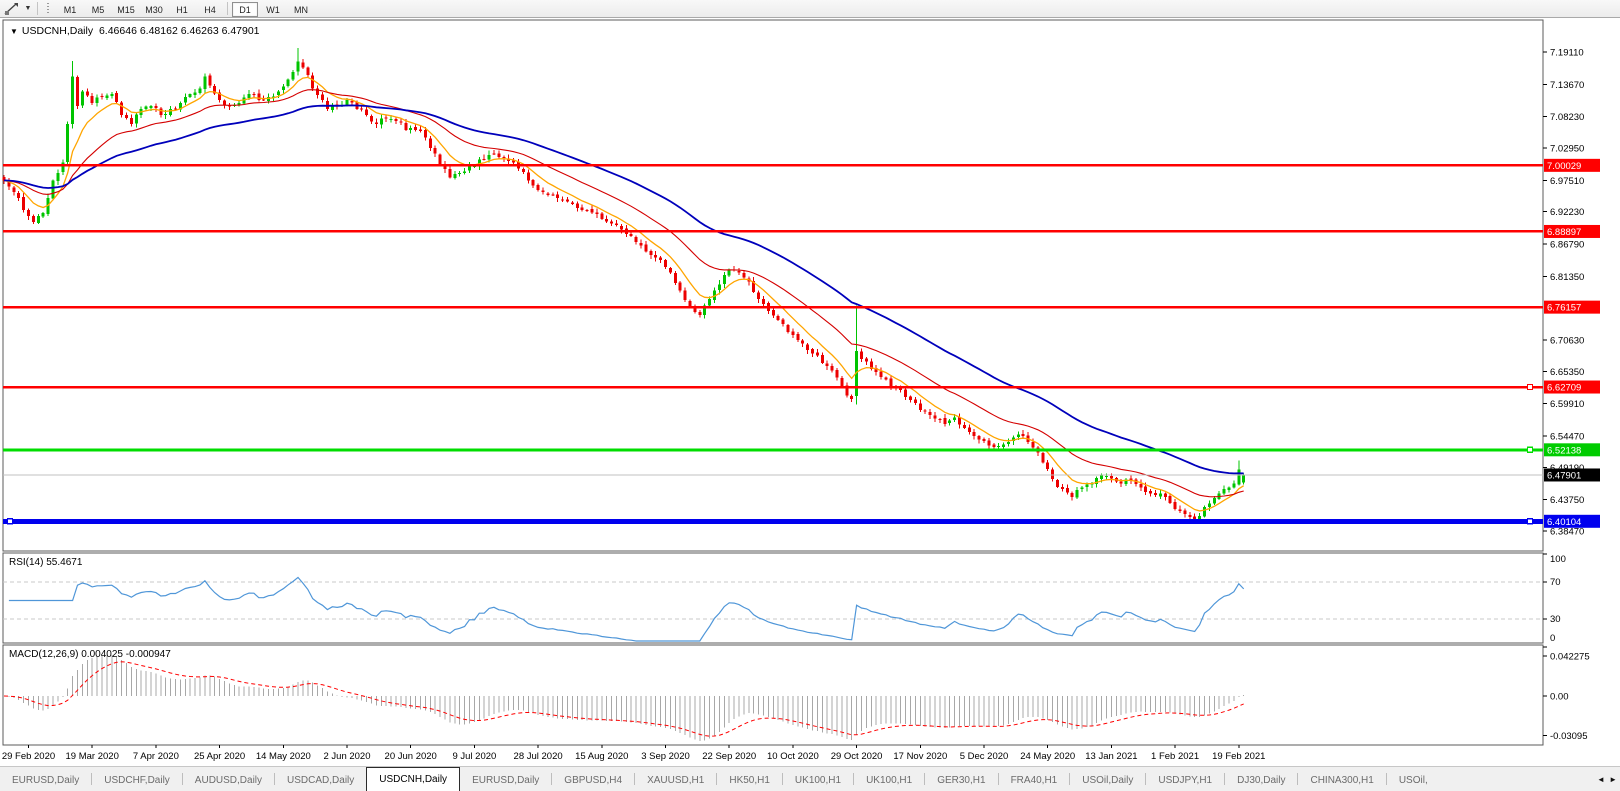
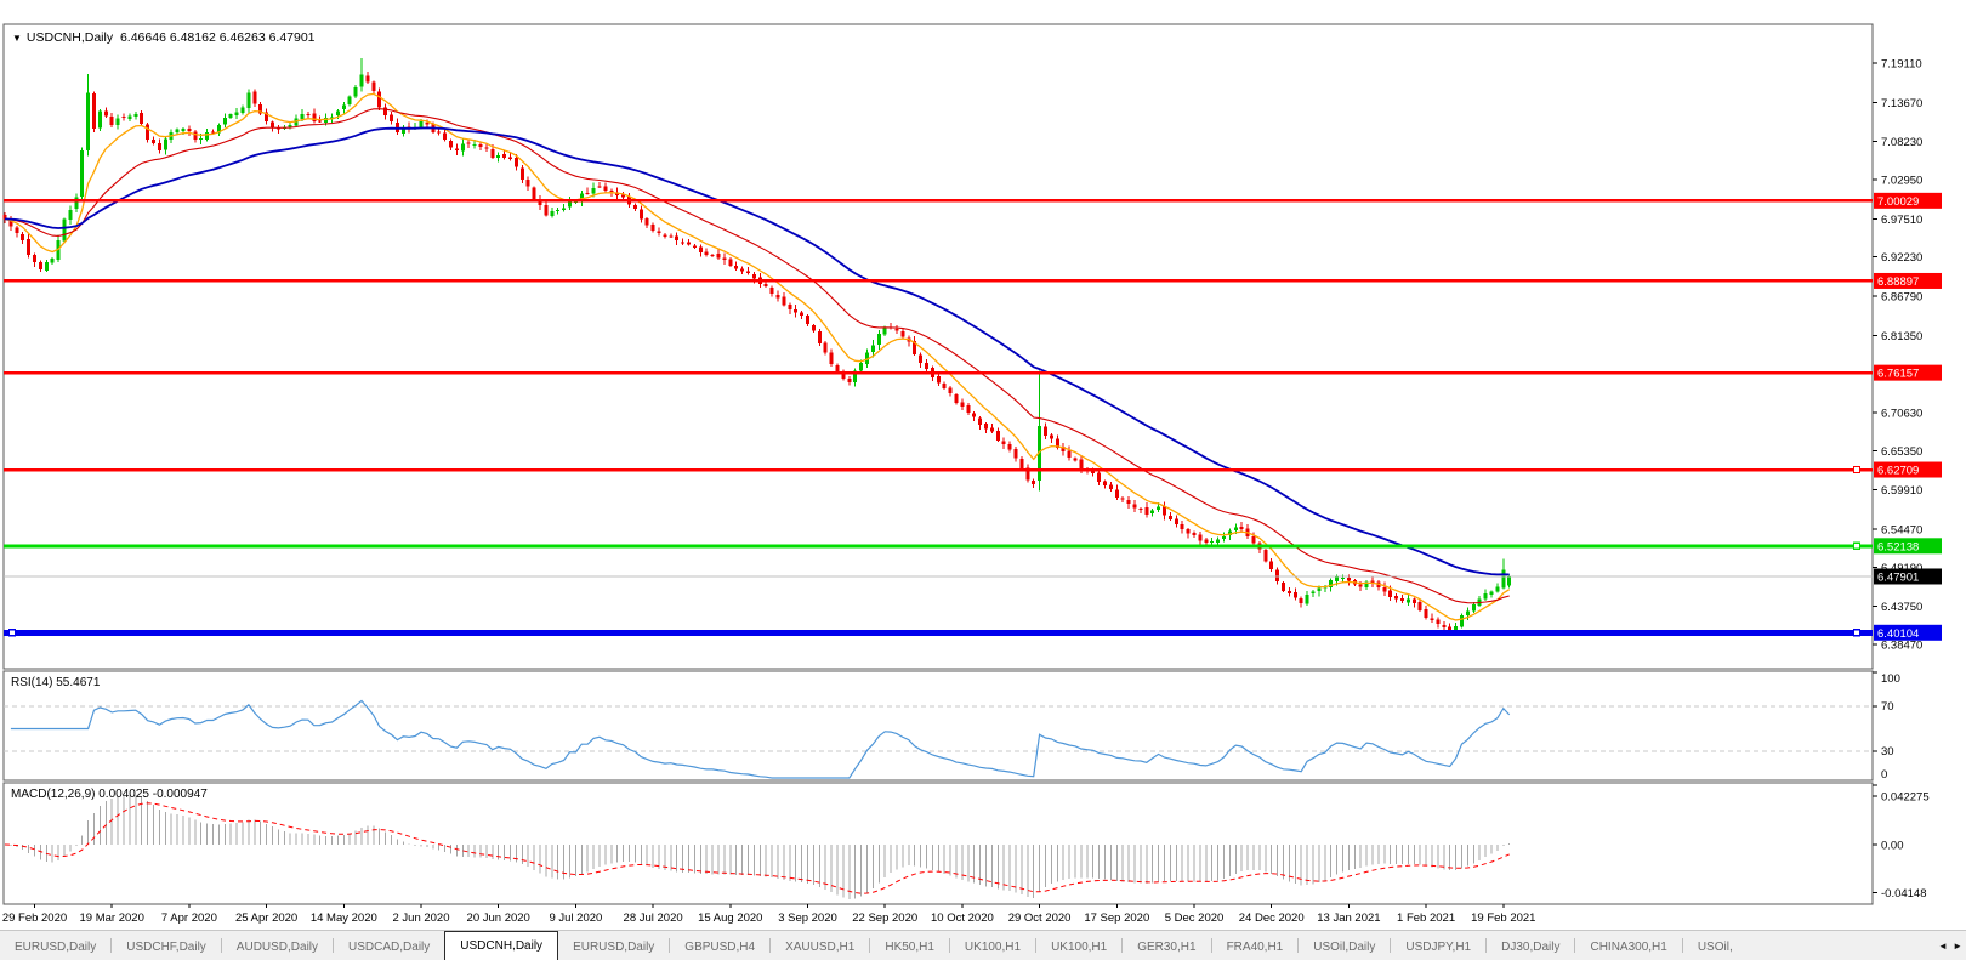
- M1 M5 M15 M30 H1 H4 D1 W1 MN
  7.19110
  7.13670
  7.08230
  7.02950
  6.97510
  6.92230
  6.86790
  6.81350
  6.70630
  6.65350
  6.59910
  6.54470
  6.49190
  6.43750
  6.38470
  7.00029
  6.88897
  6.76157
  6.62709
  6.52138
  6.40104
  6.47901
  100
  70
  30
  0
  0.042275
  0.00
- -0.03095
+ -0.04148
  29 Feb 2020
  19 Mar 2020
  7 Apr 2020
  25 Apr 2020
  14 May 2020
  2 Jun 2020
  20 Jun 2020
  9 Jul 2020
  28 Jul 2020
  15 Aug 2020
  3 Sep 2020
  22 Sep 2020
  10 Oct 2020
  29 Oct 2020
- 17 Nov 2020
+ 17 Sep 2020
  5 Dec 2020
- 24 May 2020
+ 24 Dec 2020
  13 Jan 2021
  1 Feb 2021
  19 Feb 2021
  ▼ USDCNH,Daily 6.46646 6.48162 6.46263 6.47901
  RSI(14) 55.4671
  MACD(12,26,9) 0.004025 -0.000947
  EURUSD,Daily
  USDCHF,Daily
  AUDUSD,Daily
  USDCAD,Daily
  USDCNH,Daily
  EURUSD,Daily
  GBPUSD,H4
  XAUUSD,H1
  HK50,H1
  UK100,H1
  UK100,H1
  GER30,H1
  FRA40,H1
  USOil,Daily
  USDJPY,H1
  DJ30,Daily
  CHINA300,H1
  USOil,
  ◄
  ►
